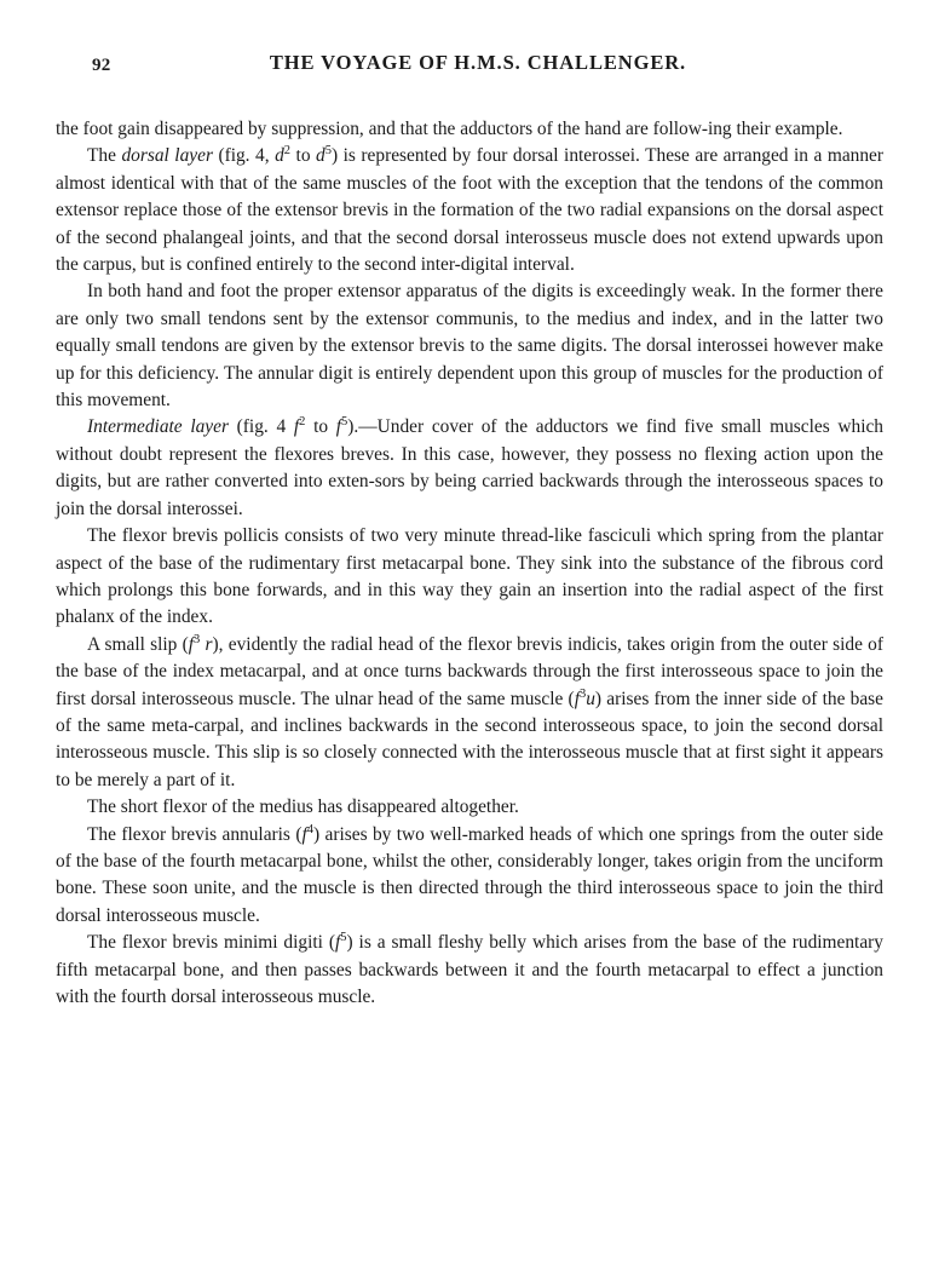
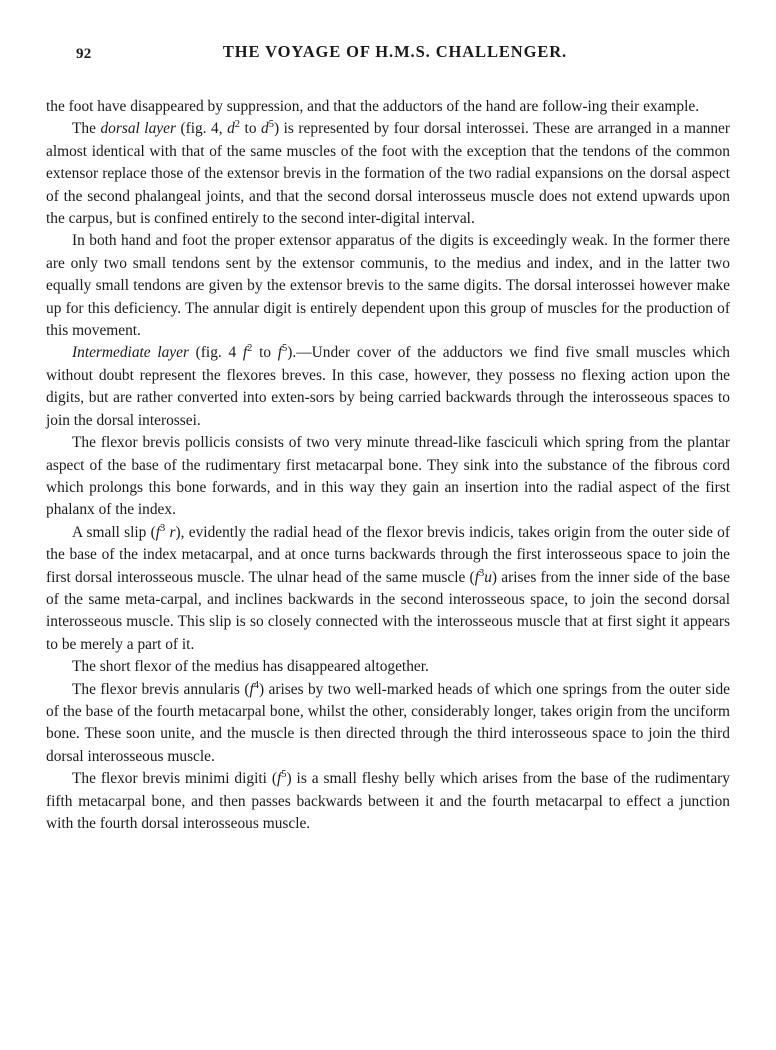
  92
  THE VOYAGE OF H.M.S. CHALLENGER.
- the foot gain disappeared by suppression, and that the adductors of the hand are follow-ing their example.
+ the foot have disappeared by suppression, and that the adductors of the hand are follow-ing their example.
  The dorsal layer (fig. 4, d2 to d5) is represented by four dorsal interossei. These are arranged in a manner almost identical with that of the same muscles of the foot with the exception that the tendons of the common extensor replace those of the extensor brevis in the formation of the two radial expansions on the dorsal aspect of the second phalangeal joints, and that the second dorsal interosseus muscle does not extend upwards upon the carpus, but is confined entirely to the second inter-digital interval.
  In both hand and foot the proper extensor apparatus of the digits is exceedingly weak. In the former there are only two small tendons sent by the extensor communis, to the medius and index, and in the latter two equally small tendons are given by the extensor brevis to the same digits. The dorsal interossei however make up for this deficiency. The annular digit is entirely dependent upon this group of muscles for the production of this movement.
  Intermediate layer (fig. 4 f2 to f5).—Under cover of the adductors we find five small muscles which without doubt represent the flexores breves. In this case, however, they possess no flexing action upon the digits, but are rather converted into exten-sors by being carried backwards through the interosseous spaces to join the dorsal interossei.
  The flexor brevis pollicis consists of two very minute thread-like fasciculi which spring from the plantar aspect of the base of the rudimentary first metacarpal bone. They sink into the substance of the fibrous cord which prolongs this bone forwards, and in this way they gain an insertion into the radial aspect of the first phalanx of the index.
  A small slip (f3 r), evidently the radial head of the flexor brevis indicis, takes origin from the outer side of the base of the index metacarpal, and at once turns backwards through the first interosseous space to join the first dorsal interosseous muscle. The ulnar head of the same muscle (f3u) arises from the inner side of the base of the same meta-carpal, and inclines backwards in the second interosseous space, to join the second dorsal interosseous muscle. This slip is so closely connected with the interosseous muscle that at first sight it appears to be merely a part of it.
  The short flexor of the medius has disappeared altogether.
  The flexor brevis annularis (f4) arises by two well-marked heads of which one springs from the outer side of the base of the fourth metacarpal bone, whilst the other, considerably longer, takes origin from the unciform bone. These soon unite, and the muscle is then directed through the third interosseous space to join the third dorsal interosseous muscle.
  The flexor brevis minimi digiti (f5) is a small fleshy belly which arises from the base of the rudimentary fifth metacarpal bone, and then passes backwards between it and the fourth metacarpal to effect a junction with the fourth dorsal interosseous muscle.
